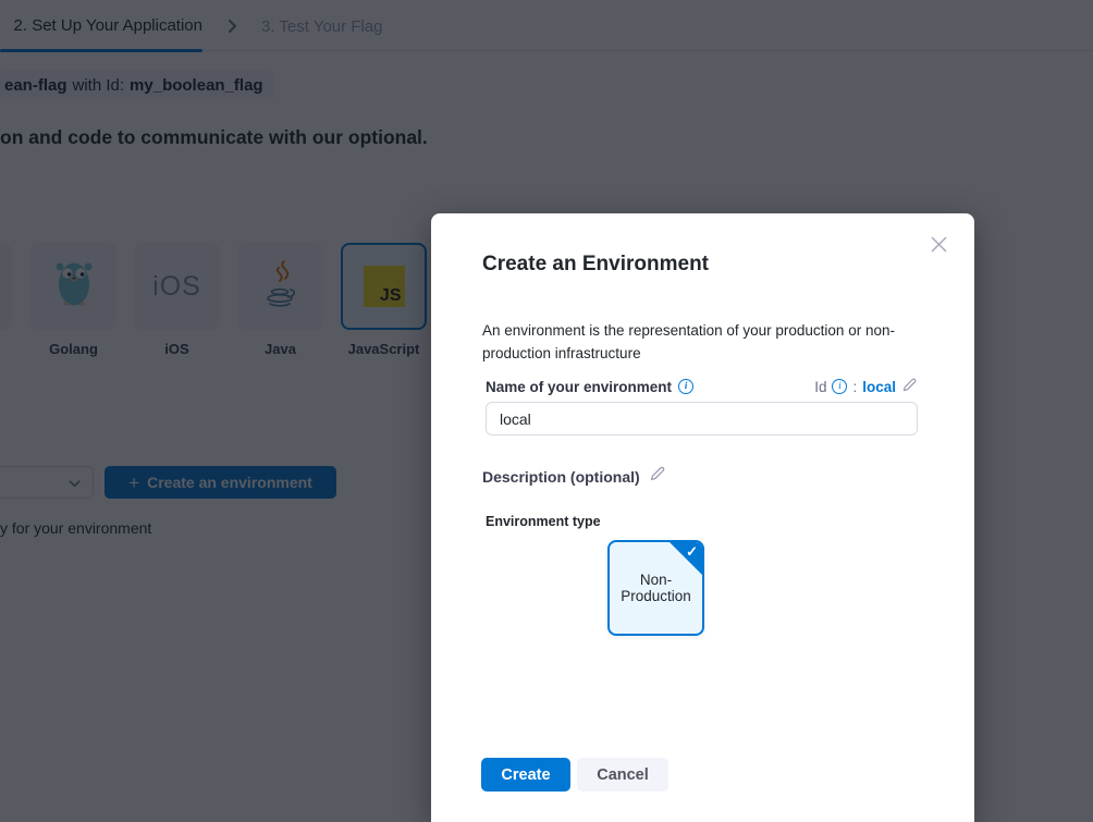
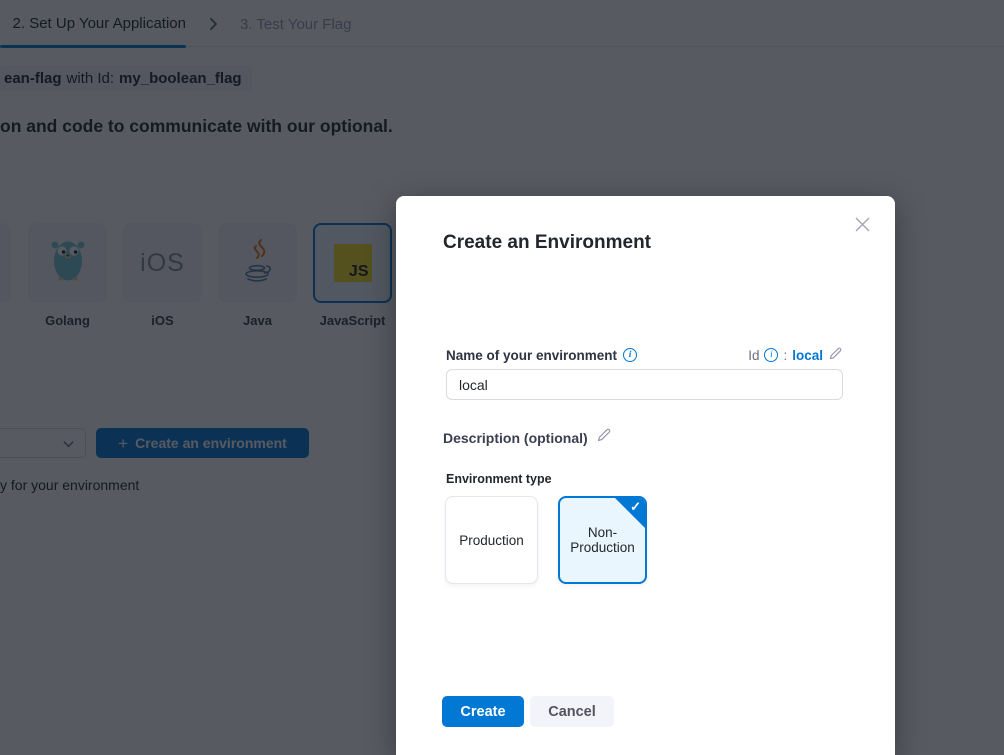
  2. Set Up Your Application
  3. Test Your Flag
  ean-flag
  with Id:
  my_boolean_flag
  on and code to communicate with our optional.
  iOS
  JS
  Golang
  iOS
  Java
  JavaScript
  +
  Create an environment
  y for your environment
  Create an Environment
- An environment is the representation of your production or non-production infrastructure
  Name of your environment
  i
  Id
  i
  :
  local
  local
  Description (optional)
  Environment type
+ Production
  ✓
  Non-Production
  Create
  Cancel
